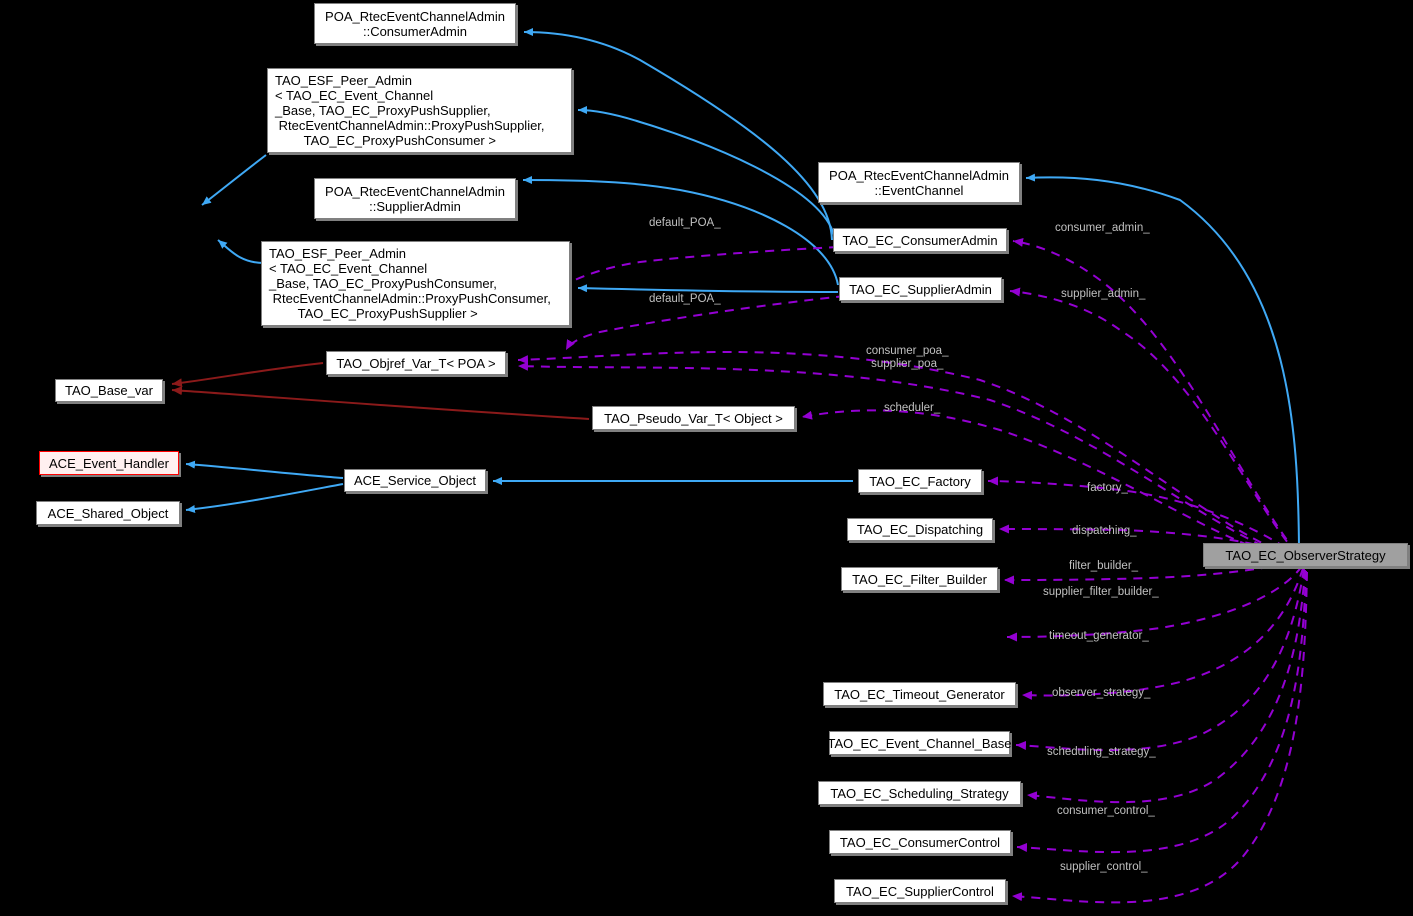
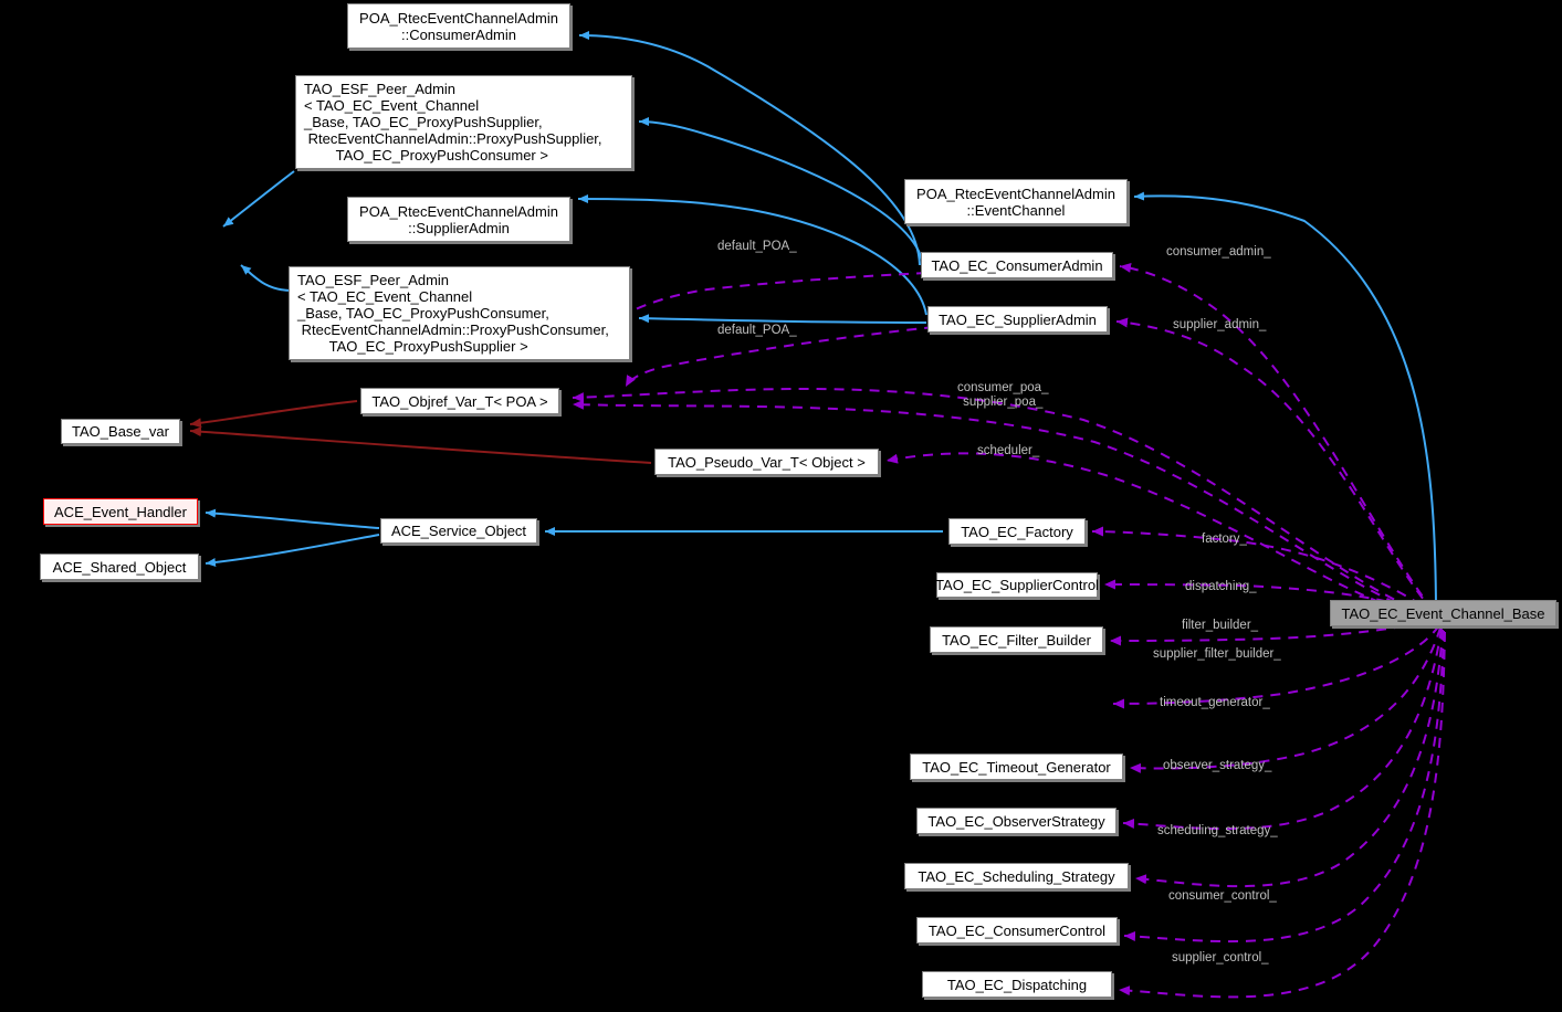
  POA_RtecEventChannelAdmin
  ::ConsumerAdmin
  TAO_ESF_Peer_Admin
  < TAO_EC_Event_Channel
  _Base, TAO_EC_ProxyPushSupplier,
  RtecEventChannelAdmin::ProxyPushSupplier,
  TAO_EC_ProxyPushConsumer >
  POA_RtecEventChannelAdmin
  ::SupplierAdmin
  TAO_ESF_Peer_Admin
  < TAO_EC_Event_Channel
  _Base, TAO_EC_ProxyPushConsumer,
  RtecEventChannelAdmin::ProxyPushConsumer,
  TAO_EC_ProxyPushSupplier >
  TAO_Objref_Var_T< POA >
  TAO_Base_var
  TAO_Pseudo_Var_T< Object >
  ACE_Event_Handler
  ACE_Service_Object
  ACE_Shared_Object
  POA_RtecEventChannelAdmin
  ::EventChannel
  TAO_EC_ConsumerAdmin
  TAO_EC_SupplierAdmin
  TAO_EC_Factory
- TAO_EC_Dispatching
+ TAO_EC_SupplierControl
  TAO_EC_Filter_Builder
  TAO_EC_Timeout_Generator
- TAO_EC_Event_Channel_Base
+ TAO_EC_ObserverStrategy
  TAO_EC_Scheduling_Strategy
  TAO_EC_ConsumerControl
- TAO_EC_SupplierControl
+ TAO_EC_Dispatching
- TAO_EC_ObserverStrategy
+ TAO_EC_Event_Channel_Base
  default_POA_
  default_POA_
  consumer_poa_
  supplier_poa_
  scheduler_
  consumer_admin_
  supplier_admin_
  factory_
  dispatching_
  filter_builder_
  supplier_filter_builder_
  timeout_generator_
  observer_strategy_
  scheduling_strategy_
  consumer_control_
  supplier_control_
